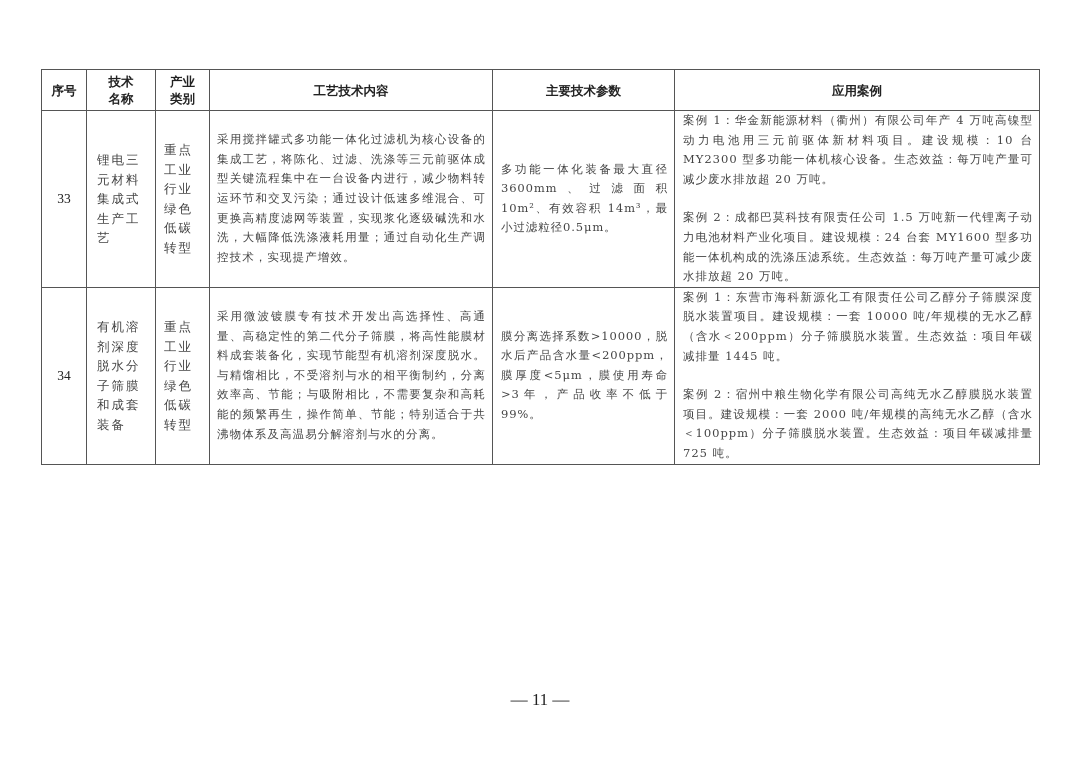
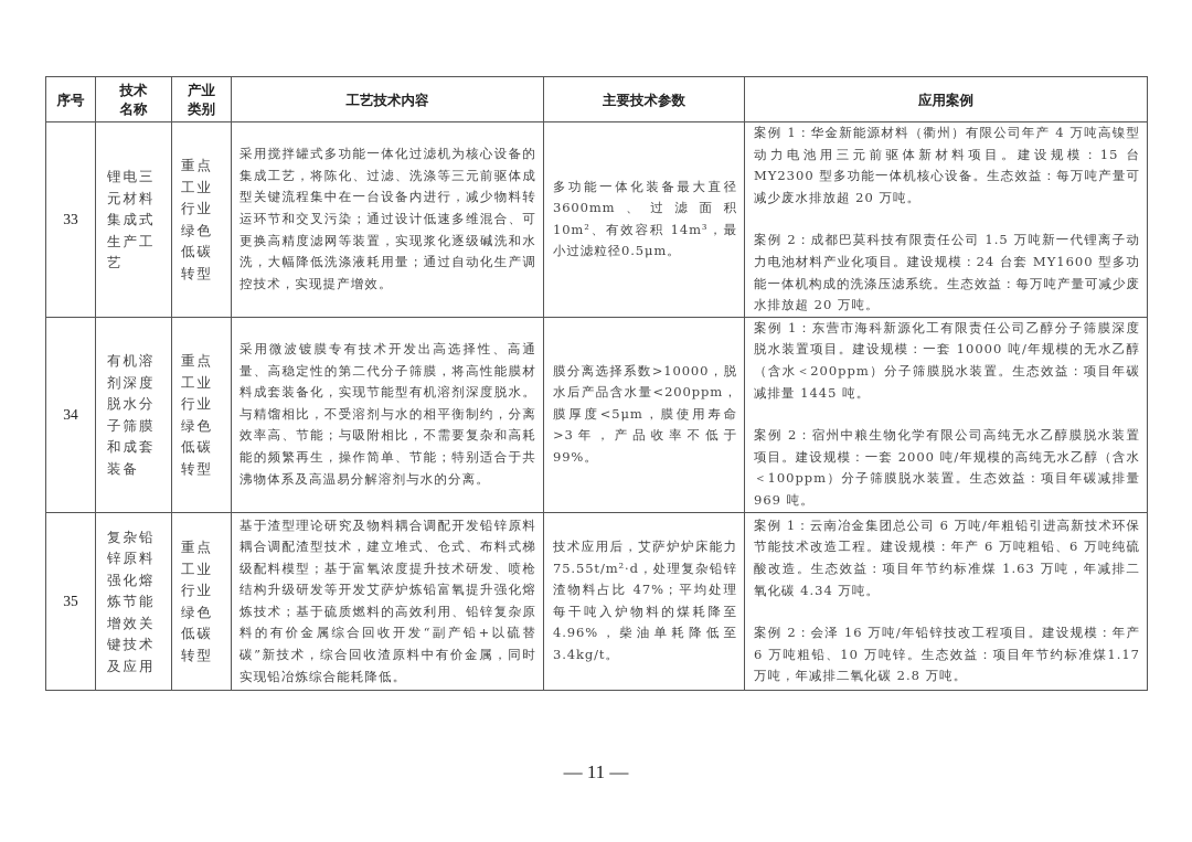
  序号	技术 名称	产业 类别	工艺技术内容	主要技术参数	应用案例
- 33	锂电三元材料集成式生产工艺	重点工业行业绿色低碳转型	采用搅拌罐式多功能一体化过滤机为核心设备的集成工艺，将陈化、过滤、洗涤等三元前驱体成型关键流程集中在一台设备内进行，减少物料转运环节和交叉污染；通过设计低速多维混合、可更换高精度滤网等装置，实现浆化逐级碱洗和水洗，大幅降低洗涤液耗用量；通过自动化生产调控技术，实现提产增效。	多功能一体化装备最大直径3600mm、过滤面积 10m²、有效容积 14m³，最小过滤粒径0.5μm。	案例 1：华金新能源材料（衢州）有限公司年产 4 万吨高镍型动力电池用三元前驱体新材料项目。建设规模：10 台MY2300 型多功能一体机核心设备。生态效益：每万吨产量可减少废水排放超 20 万吨。 案例 2：成都巴莫科技有限责任公司 1.5 万吨新一代锂离子动力电池材料产业化项目。建设规模：24 台套 MY1600 型多功能一体机构成的洗涤压滤系统。生态效益：每万吨产量可减少废水排放超 20 万吨。
+ 33	锂电三元材料集成式生产工艺	重点工业行业绿色低碳转型	采用搅拌罐式多功能一体化过滤机为核心设备的集成工艺，将陈化、过滤、洗涤等三元前驱体成型关键流程集中在一台设备内进行，减少物料转运环节和交叉污染；通过设计低速多维混合、可更换高精度滤网等装置，实现浆化逐级碱洗和水洗，大幅降低洗涤液耗用量；通过自动化生产调控技术，实现提产增效。	多功能一体化装备最大直径3600mm、过滤面积 10m²、有效容积 14m³，最小过滤粒径0.5μm。	案例 1：华金新能源材料（衢州）有限公司年产 4 万吨高镍型动力电池用三元前驱体新材料项目。建设规模：15 台MY2300 型多功能一体机核心设备。生态效益：每万吨产量可减少废水排放超 20 万吨。 案例 2：成都巴莫科技有限责任公司 1.5 万吨新一代锂离子动力电池材料产业化项目。建设规模：24 台套 MY1600 型多功能一体机构成的洗涤压滤系统。生态效益：每万吨产量可减少废水排放超 20 万吨。
- 34	有机溶剂深度脱水分子筛膜和成套装备	重点工业行业绿色低碳转型	采用微波镀膜专有技术开发出高选择性、高通量、高稳定性的第二代分子筛膜，将高性能膜材料成套装备化，实现节能型有机溶剂深度脱水。与精馏相比，不受溶剂与水的相平衡制约，分离效率高、节能；与吸附相比，不需要复杂和高耗能的频繁再生，操作简单、节能；特别适合于共沸物体系及高温易分解溶剂与水的分离。	膜分离选择系数>10000，脱水后产品含水量<200ppm，膜厚度<5μm，膜使用寿命>3年，产品收率不低于 99%。	案例 1：东营市海科新源化工有限责任公司乙醇分子筛膜深度脱水装置项目。建设规模：一套 10000 吨/年规模的无水乙醇（含水＜200ppm）分子筛膜脱水装置。生态效益：项目年碳减排量 1445 吨。 案例 2：宿州中粮生物化学有限公司高纯无水乙醇膜脱水装置项目。建设规模：一套 2000 吨/年规模的高纯无水乙醇（含水＜100ppm）分子筛膜脱水装置。生态效益：项目年碳减排量 725 吨。
+ 34	有机溶剂深度脱水分子筛膜和成套装备	重点工业行业绿色低碳转型	采用微波镀膜专有技术开发出高选择性、高通量、高稳定性的第二代分子筛膜，将高性能膜材料成套装备化，实现节能型有机溶剂深度脱水。与精馏相比，不受溶剂与水的相平衡制约，分离效率高、节能；与吸附相比，不需要复杂和高耗能的频繁再生，操作简单、节能；特别适合于共沸物体系及高温易分解溶剂与水的分离。	膜分离选择系数>10000，脱水后产品含水量<200ppm，膜厚度<5μm，膜使用寿命>3年，产品收率不低于 99%。	案例 1：东营市海科新源化工有限责任公司乙醇分子筛膜深度脱水装置项目。建设规模：一套 10000 吨/年规模的无水乙醇（含水＜200ppm）分子筛膜脱水装置。生态效益：项目年碳减排量 1445 吨。 案例 2：宿州中粮生物化学有限公司高纯无水乙醇膜脱水装置项目。建设规模：一套 2000 吨/年规模的高纯无水乙醇（含水＜100ppm）分子筛膜脱水装置。生态效益：项目年碳减排量 969 吨。
+ 35	复杂铅锌原料强化熔炼节能增效关键技术及应用	重点工业行业绿色低碳转型	基于渣型理论研究及物料耦合调配开发铅锌原料耦合调配渣型技术，建立堆式、仓式、布料式梯级配料模型；基于富氧浓度提升技术研发、喷枪结构升级研发等开发艾萨炉炼铅富氧提升强化熔炼技术；基于硫质燃料的高效利用、铅锌复杂原料的有价金属综合回收开发“副产铅+以硫替碳”新技术，综合回收渣原料中有价金属，同时实现铅冶炼综合能耗降低。	技术应用后，艾萨炉炉床能力75.55t/m²·d，处理复杂铅锌渣物料占比 47%；平均处理每干吨入炉物料的煤耗降至4.96%，柴油单耗降低至3.4kg/t。	案例 1：云南冶金集团总公司 6 万吨/年粗铅引进高新技术环保节能技术改造工程。建设规模：年产 6 万吨粗铅、6 万吨纯硫酸改造。生态效益：项目年节约标准煤 1.63 万吨，年减排二氧化碳 4.34 万吨。 案例 2：会泽 16 万吨/年铅锌技改工程项目。建设规模：年产 6 万吨粗铅、10 万吨锌。生态效益：项目年节约标准煤1.17 万吨，年减排二氧化碳 2.8 万吨。
  — 11 —
